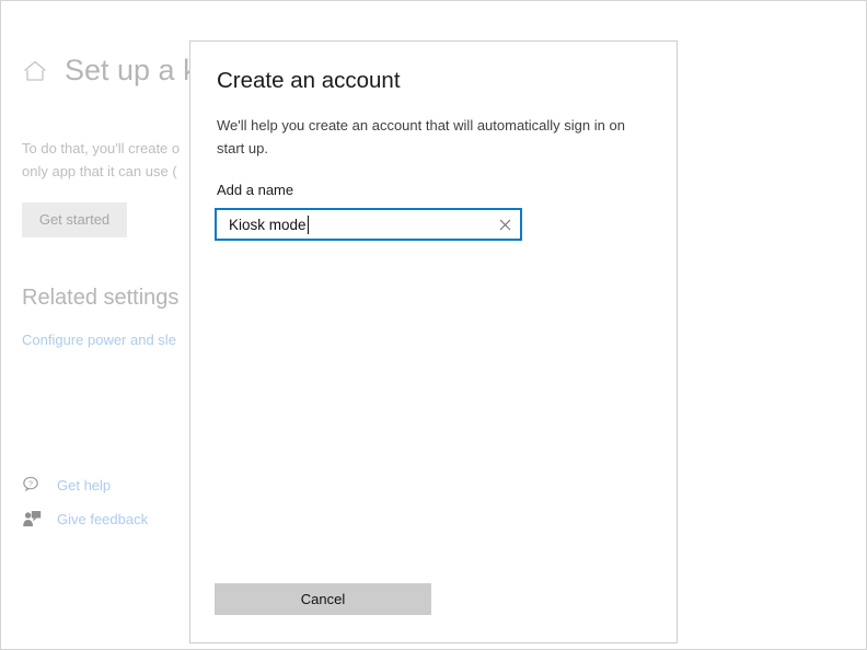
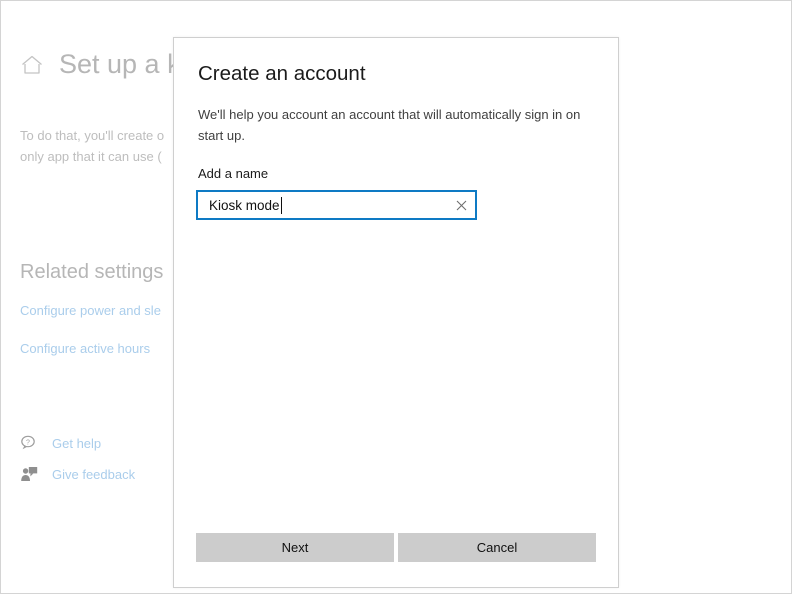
  Set up a
  To do that, you'll create o
  only app that it can use (
- Get started
  Related settings
  Configure power and sle
+ Configure active hours
  Get help
  Give feedback
  Create an account
- We'll help you create an account that will automatically sign in on start up.
+ We'll help you account an account that will automatically sign in on start up.
  Add a name
  Kiosk mode
+ Next
  Cancel
